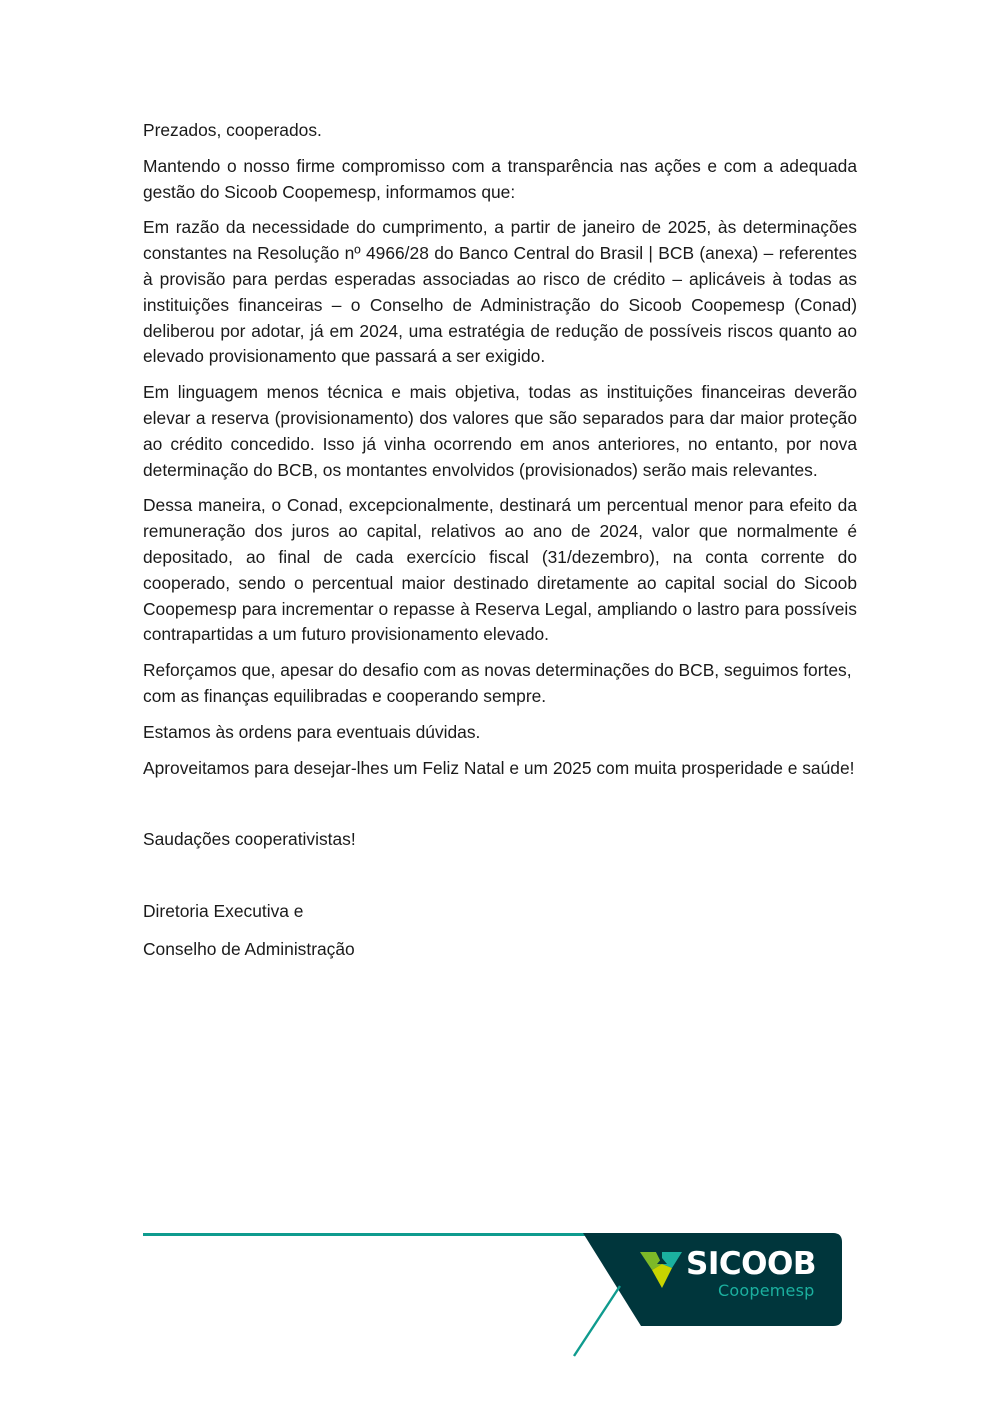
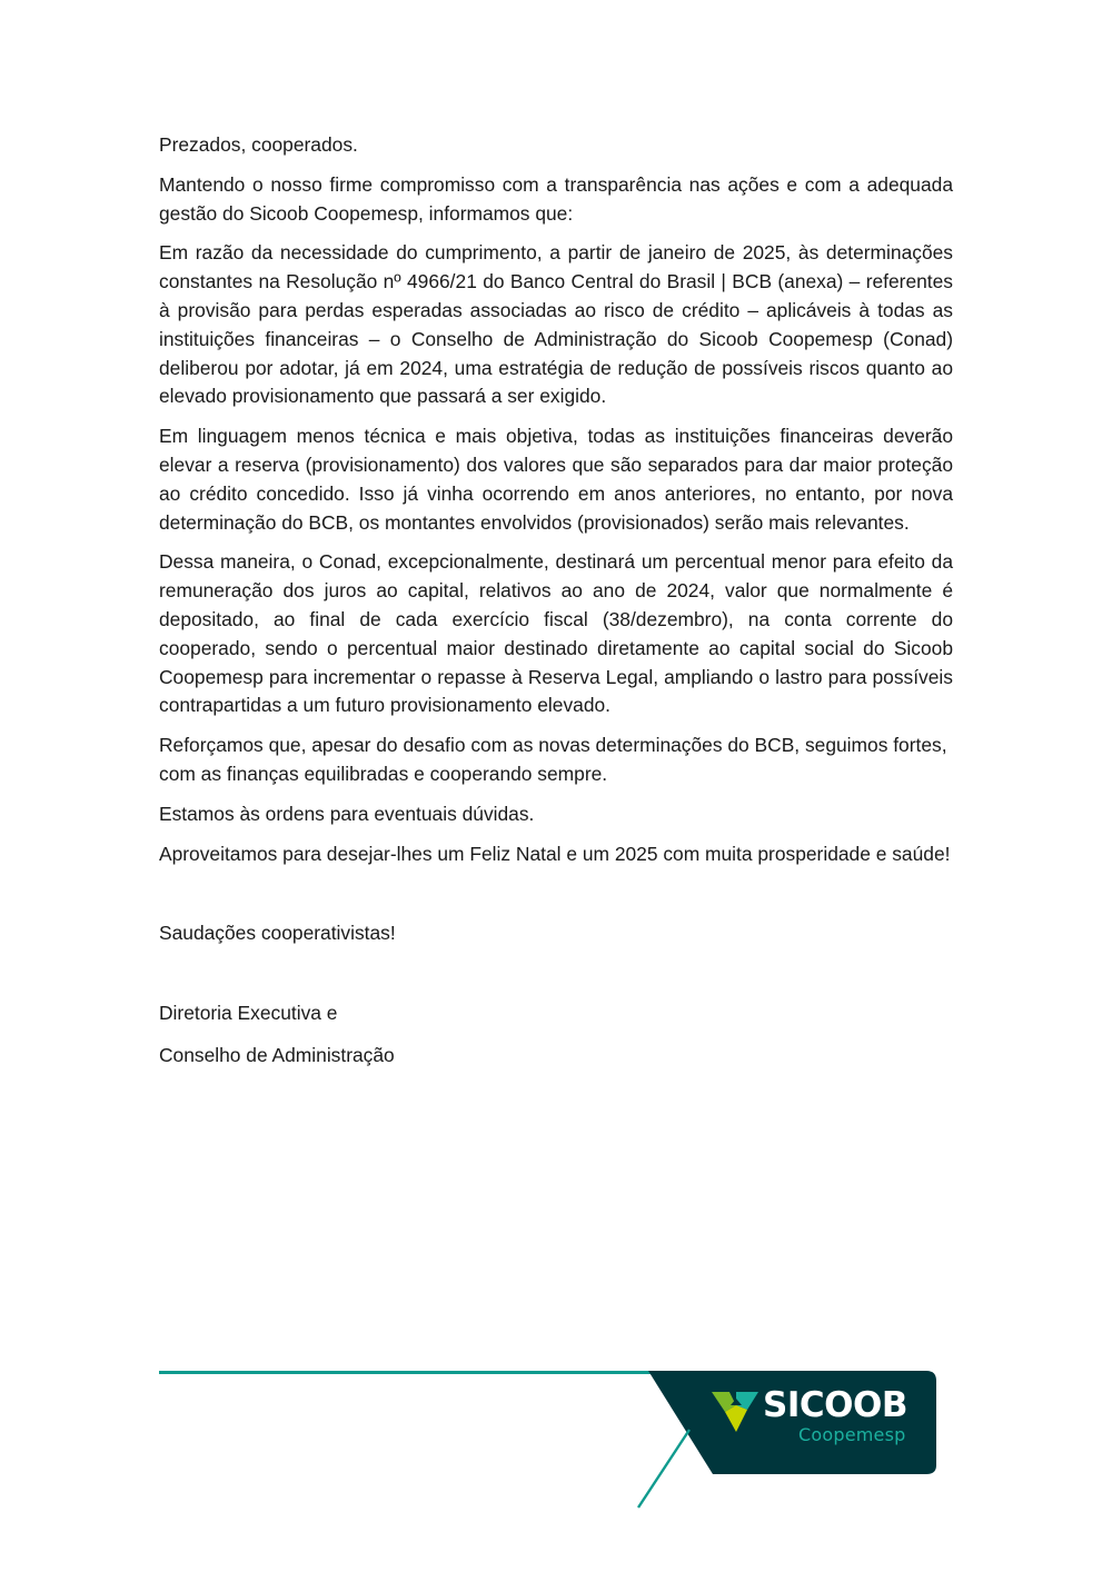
  Prezados, cooperados.
  Mantendo o nosso firme compromisso com a transparência nas ações e com a adequada gestão do Sicoob Coopemesp, informamos que:
- Em razão da necessidade do cumprimento, a partir de janeiro de 2025, às determinações constantes na Resolução nº 4966/28 do Banco Central do Brasil | BCB (anexa) – referentes à provisão para perdas esperadas associadas ao risco de crédito – aplicáveis à todas as instituições financeiras – o Conselho de Administração do Sicoob Coopemesp (Conad) deliberou por adotar, já em 2024, uma estratégia de redução de possíveis riscos quanto ao elevado provisionamento que passará a ser exigido.
+ Em razão da necessidade do cumprimento, a partir de janeiro de 2025, às determinações constantes na Resolução nº 4966/21 do Banco Central do Brasil | BCB (anexa) – referentes à provisão para perdas esperadas associadas ao risco de crédito – aplicáveis à todas as instituições financeiras – o Conselho de Administração do Sicoob Coopemesp (Conad) deliberou por adotar, já em 2024, uma estratégia de redução de possíveis riscos quanto ao elevado provisionamento que passará a ser exigido.
  Em linguagem menos técnica e mais objetiva, todas as instituições financeiras deverão elevar a reserva (provisionamento) dos valores que são separados para dar maior proteção ao crédito concedido. Isso já vinha ocorrendo em anos anteriores, no entanto, por nova determinação do BCB, os montantes envolvidos (provisionados) serão mais relevantes.
- Dessa maneira, o Conad, excepcionalmente, destinará um percentual menor para efeito da remuneração dos juros ao capital, relativos ao ano de 2024, valor que normalmente é depositado, ao final de cada exercício fiscal (31/dezembro), na conta corrente do cooperado, sendo o percentual maior destinado diretamente ao capital social do Sicoob Coopemesp para incrementar o repasse à Reserva Legal, ampliando o lastro para possíveis contrapartidas a um futuro provisionamento elevado.
+ Dessa maneira, o Conad, excepcionalmente, destinará um percentual menor para efeito da remuneração dos juros ao capital, relativos ao ano de 2024, valor que normalmente é depositado, ao final de cada exercício fiscal (38/dezembro), na conta corrente do cooperado, sendo o percentual maior destinado diretamente ao capital social do Sicoob Coopemesp para incrementar o repasse à Reserva Legal, ampliando o lastro para possíveis contrapartidas a um futuro provisionamento elevado.
  Reforçamos que, apesar do desafio com as novas determinações do BCB, seguimos fortes, com as finanças equilibradas e cooperando sempre.
  Estamos às ordens para eventuais dúvidas.
  Aproveitamos para desejar-lhes um Feliz Natal e um 2025 com muita prosperidade e saúde!
  Saudações cooperativistas!
  Diretoria Executiva e
  Conselho de Administração
  SICOOB
  Coopemesp
